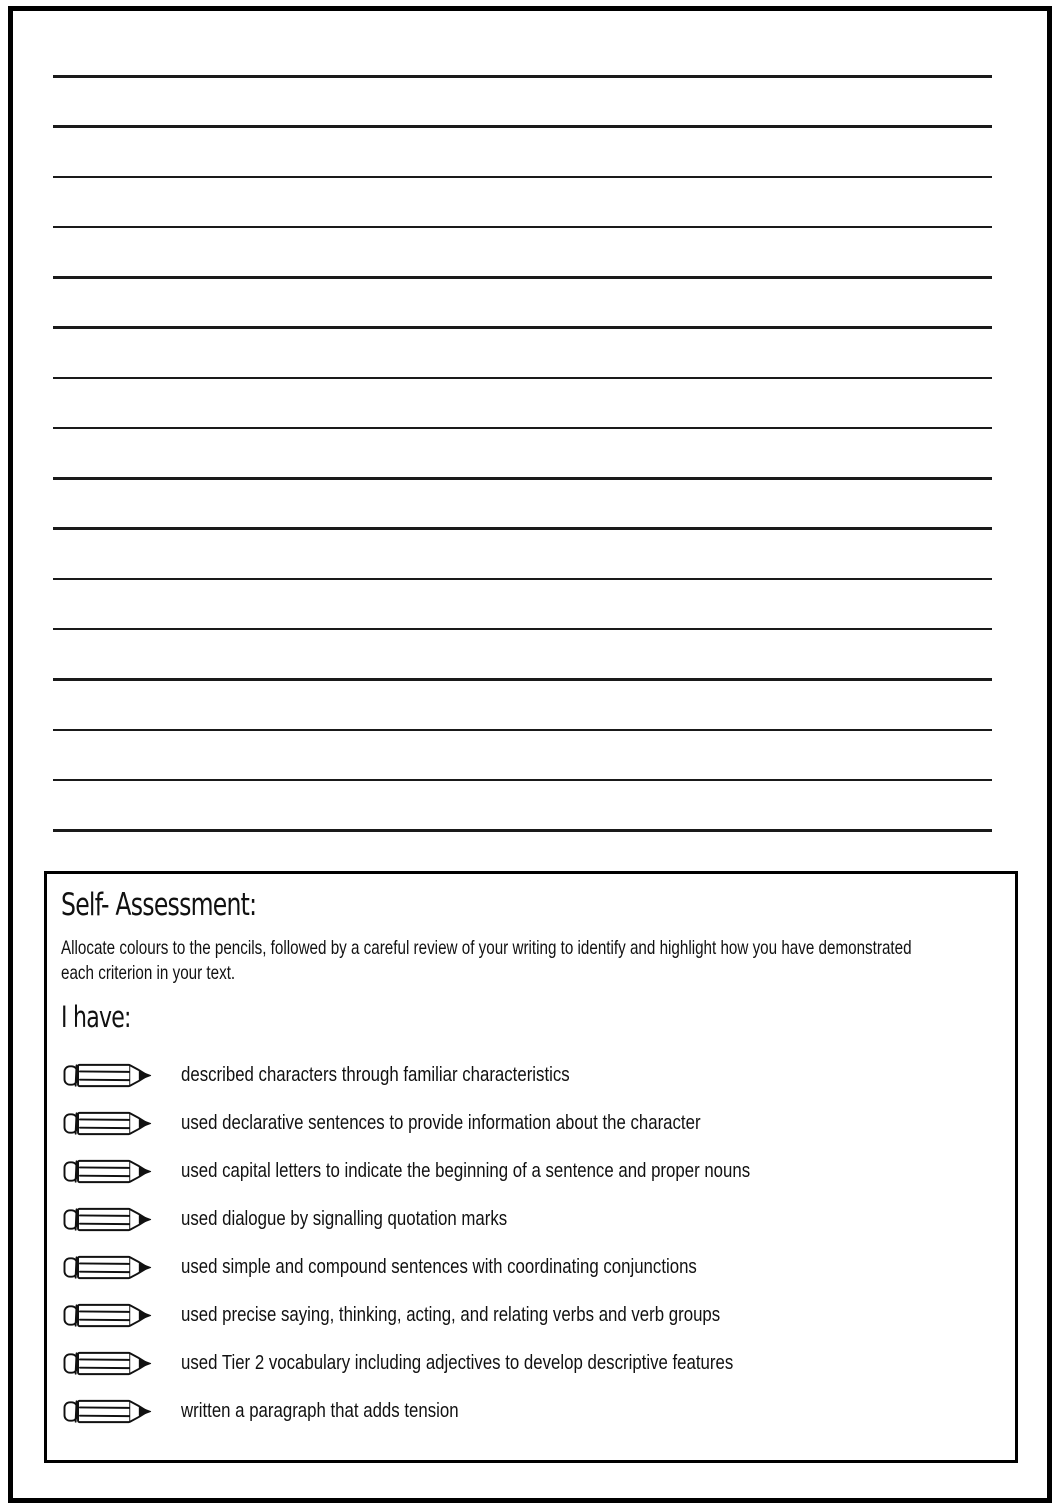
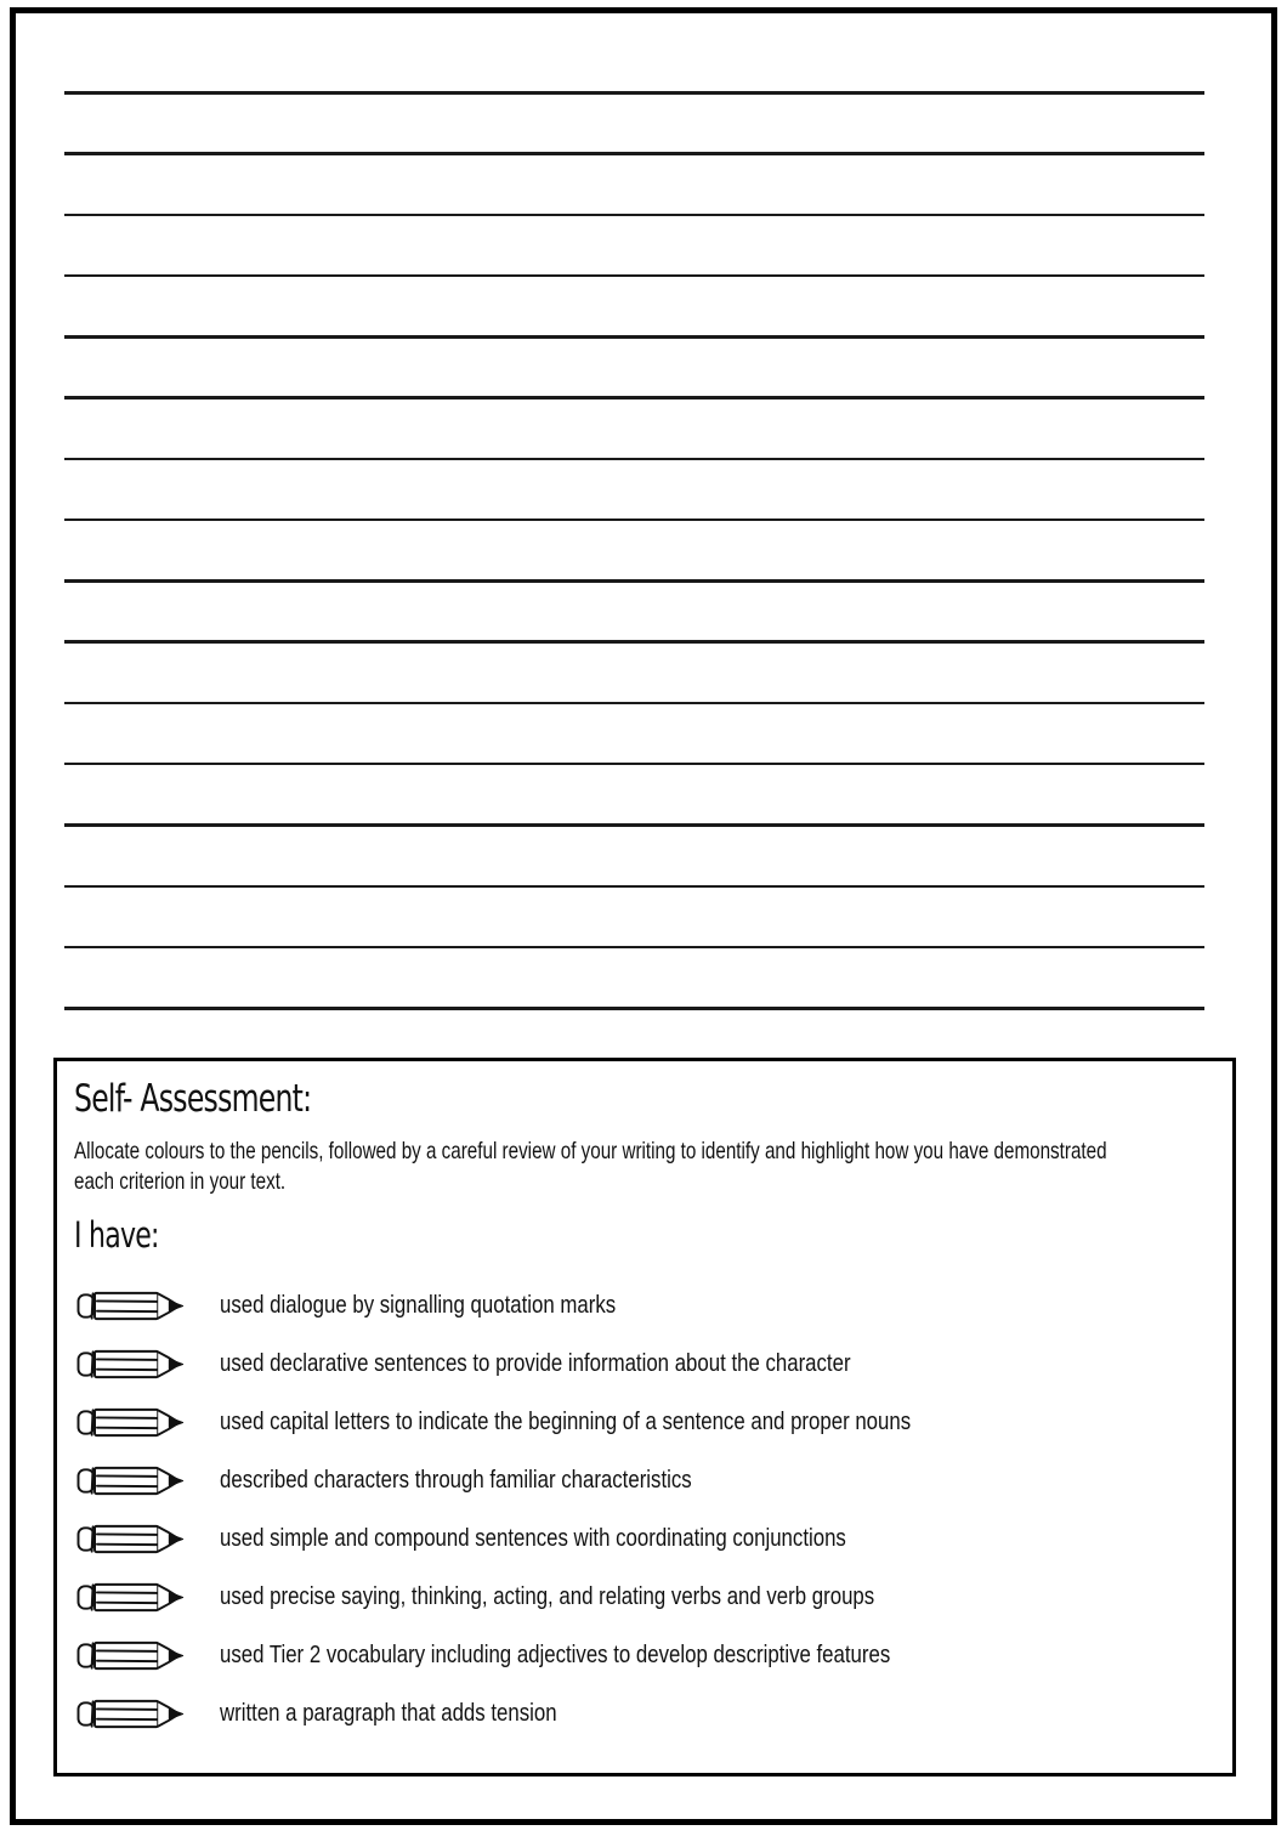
  Self- Assessment:
  Allocate colours to the pencils, followed by a careful review of your writing to identify and highlight how you have demonstrated
  each criterion in your text.
  I have:
- described characters through familiar characteristics
+ used dialogue by signalling quotation marks
  used declarative sentences to provide information about the character
  used capital letters to indicate the beginning of a sentence and proper nouns
- used dialogue by signalling quotation marks
+ described characters through familiar characteristics
  used simple and compound sentences with coordinating conjunctions
  used precise saying, thinking, acting, and relating verbs and verb groups
  used Tier 2 vocabulary including adjectives to develop descriptive features
  written a paragraph that adds tension
